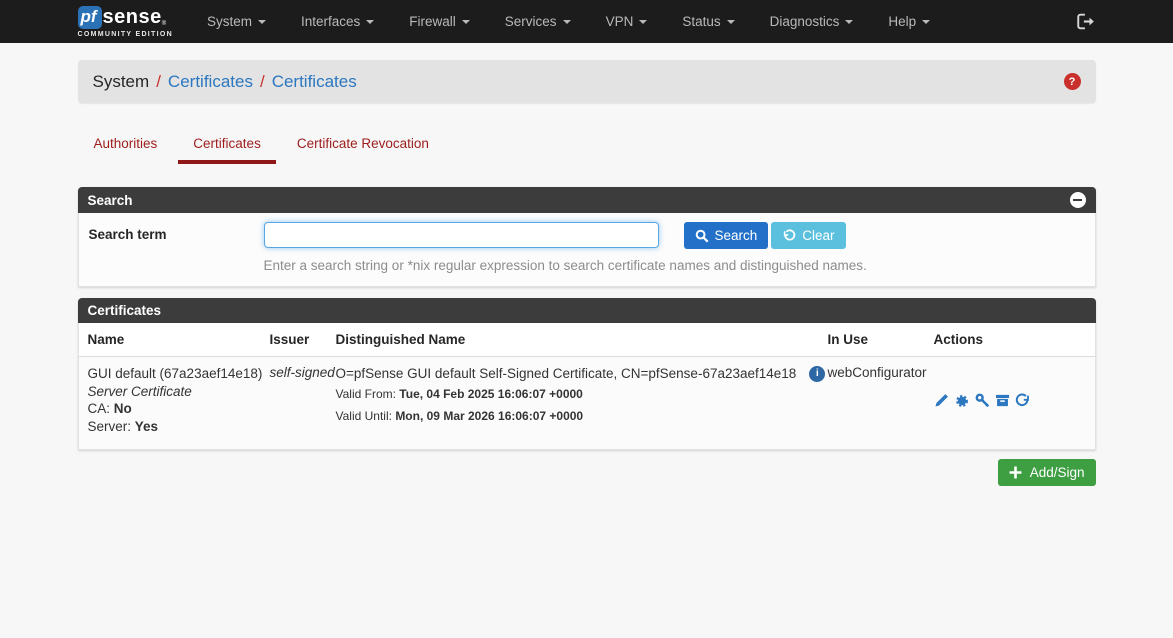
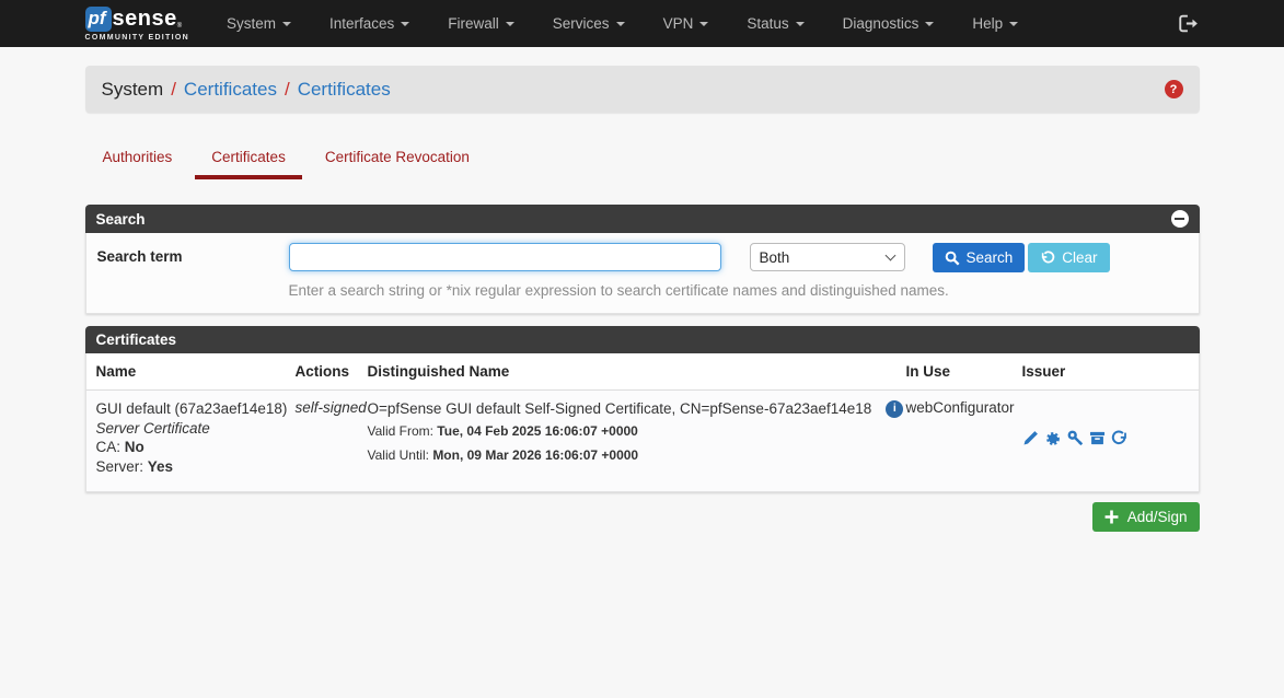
  pf
  sense
  System
  Interfaces
  Firewall
  Services
  VPN
  Status
  Diagnostics
  Help
  System
  /
  Certificates
  /
  Certificates
  ?
  Authorities
  Certificates
  Certificate Revocation
  Search
  Search term
+ Both
  Search
  Clear
  Enter a search string or *nix regular expression to search certificate names and distinguished names.
  Certificates
  Name
- Issuer
+ Actions
  Distinguished Name
  In Use
- Actions
+ Issuer
  GUI default (67a23aef14e18)
  Server Certificate
  CA: No
  Server: Yes
  self-signed
  O=pfSense GUI default Self-Signed Certificate, CN=pfSense-67a23aef14e18
  i
  Valid From: Tue, 04 Feb 2025 16:06:07 +0000
  Valid Until: Mon, 09 Mar 2026 16:06:07 +0000
  webConfigurator
  Add/Sign
